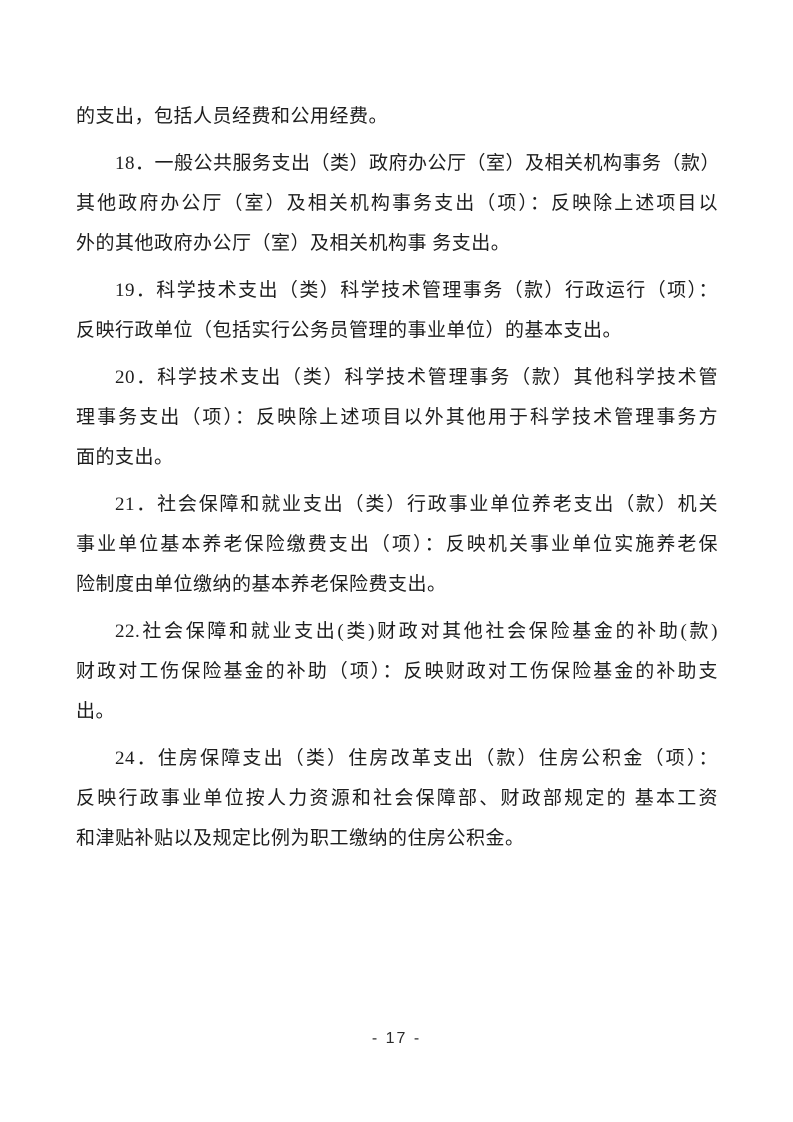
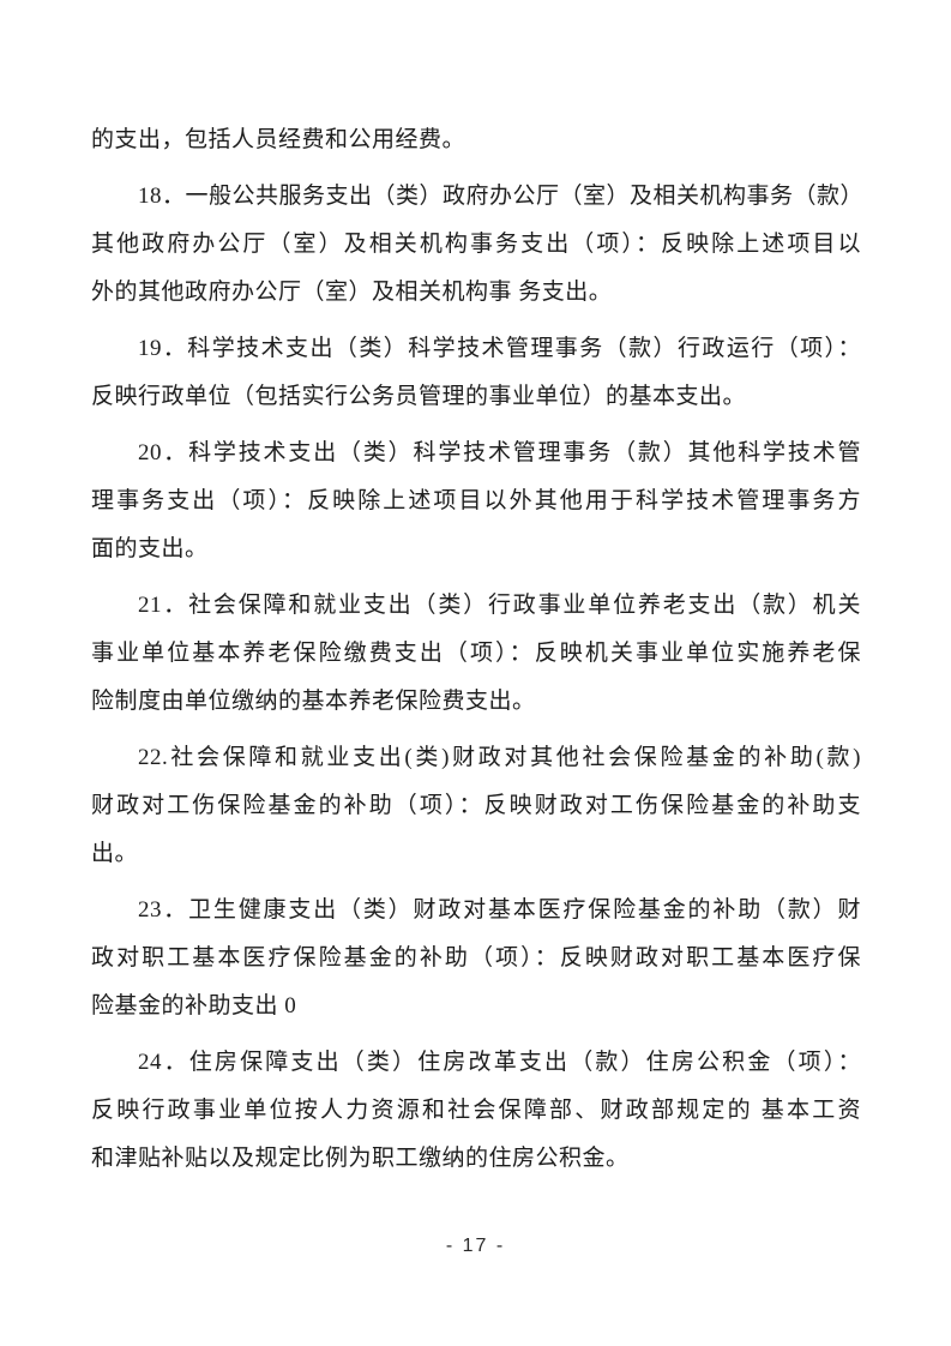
  的支出，包括人员经费和公用经费。
  18．一般公共服务支出（类）政府办公厅（室）及相关机构事务（款）
  其他政府办公厅（室）及相关机构事务支出（项）：反映除上述项目以
  外的其他政府办公厅（室）及相关机构事 务支出。
  19．科学技术支出（类）科学技术管理事务（款）行政运行（项）：
  反映行政单位（包括实行公务员管理的事业单位）的基本支出。
  20．科学技术支出（类）科学技术管理事务（款）其他科学技术管
  理事务支出（项）：反映除上述项目以外其他用于科学技术管理事务方
  面的支出。
  21．社会保障和就业支出（类）行政事业单位养老支出（款）机关
  事业单位基本养老保险缴费支出（项）：反映机关事业单位实施养老保
  险制度由单位缴纳的基本养老保险费支出。
  22.社会保障和就业支出(类)财政对其他社会保险基金的补助(款)
  财政对工伤保险基金的补助（项）：反映财政对工伤保险基金的补助支
  出。
+ 23．卫生健康支出（类）财政对基本医疗保险基金的补助（款）财
+ 政对职工基本医疗保险基金的补助（项）：反映财政对职工基本医疗保
+ 险基金的补助支出 0
  24．住房保障支出（类）住房改革支出（款）住房公积金（项）：
  反映行政事业单位按人力资源和社会保障部、财政部规定的 基本工资
  和津贴补贴以及规定比例为职工缴纳的住房公积金。
  - 17 -
